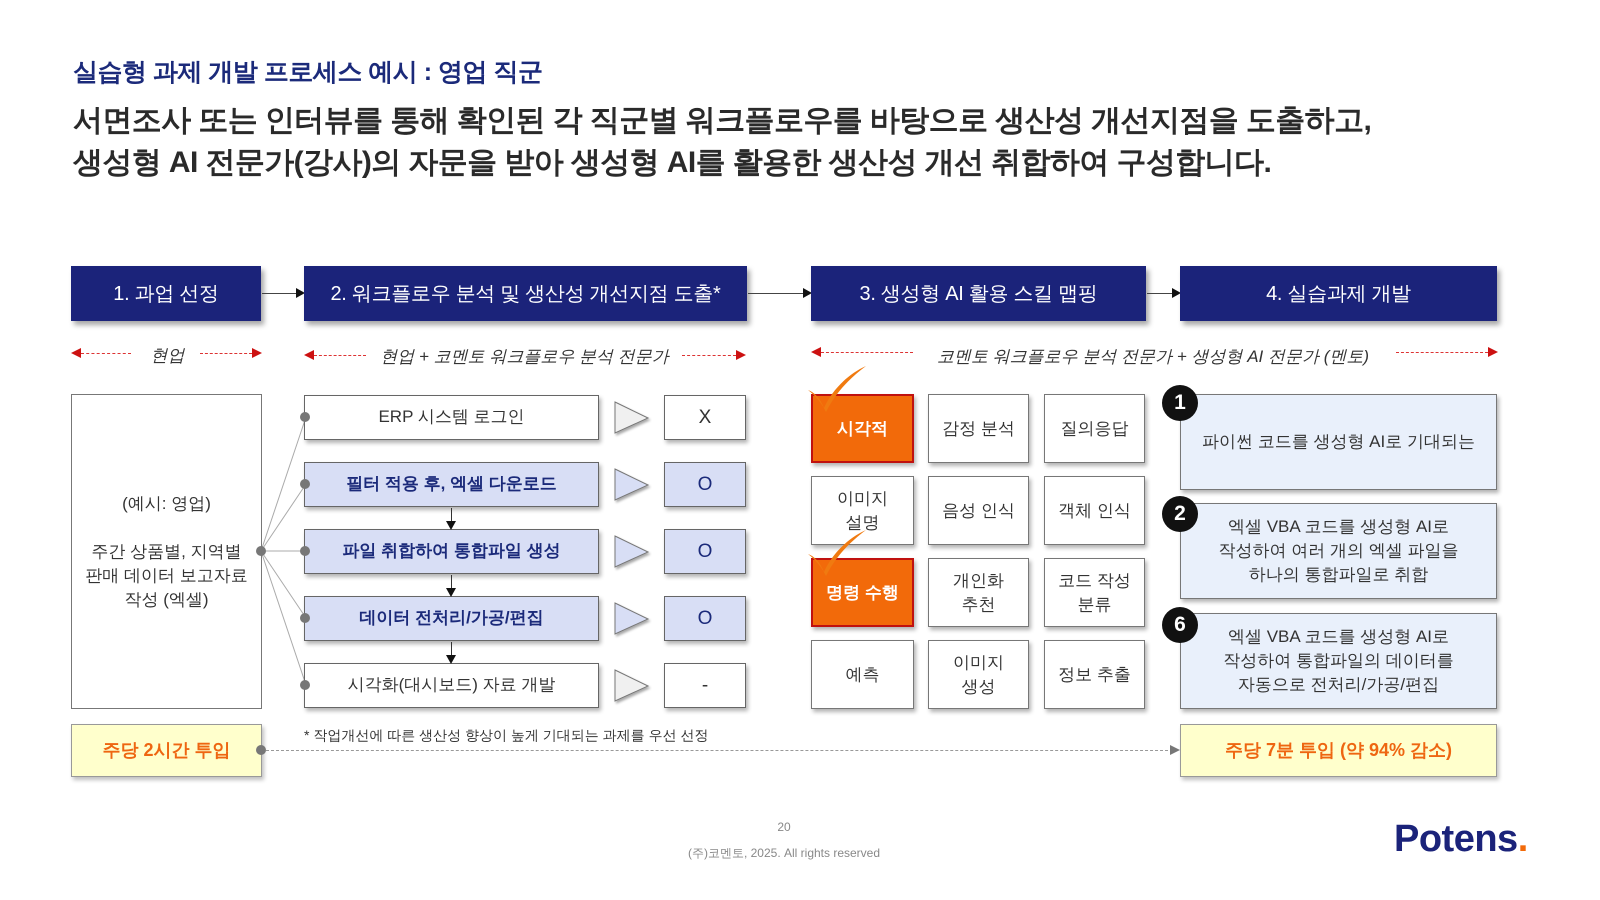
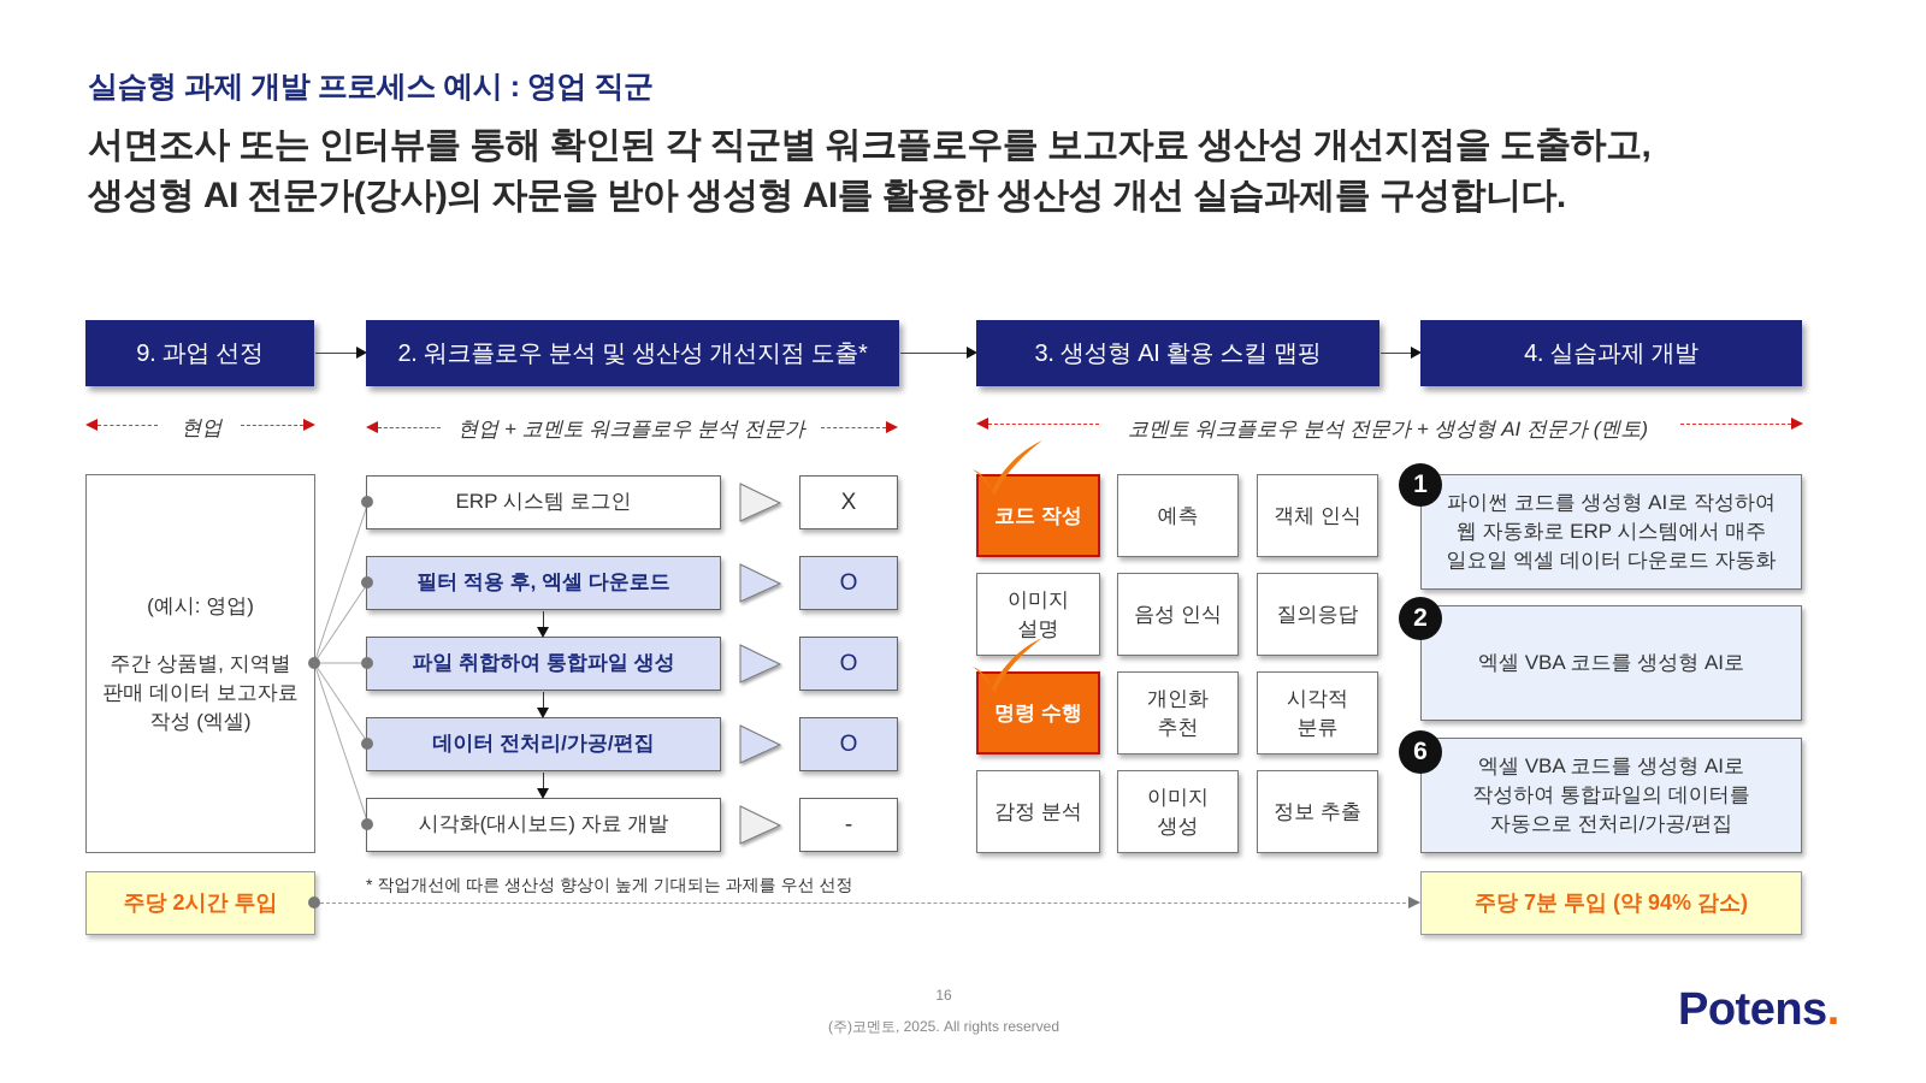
  실습형 과제 개발 프로세스 예시 : 영업 직군
- 서면조사 또는 인터뷰를 통해 확인된 각 직군별 워크플로우를 바탕으로 생산성 개선지점을 도출하고,
+ 서면조사 또는 인터뷰를 통해 확인된 각 직군별 워크플로우를 보고자료 생산성 개선지점을 도출하고,
- 생성형 AI 전문가(강사)의 자문을 받아 생성형 AI를 활용한 생산성 개선 취합하여 구성합니다.
+ 생성형 AI 전문가(강사)의 자문을 받아 생성형 AI를 활용한 생산성 개선 실습과제를 구성합니다.
- 1. 과업 선정
+ 9. 과업 선정
  2. 워크플로우 분석 및 생산성 개선지점 도출*
  3. 생성형 AI 활용 스킬 맵핑
  4. 실습과제 개발
  현업
  현업 + 코멘토 워크플로우 분석 전문가
  코멘토 워크플로우 분석 전문가 + 생성형 AI 전문가 (멘토)
  (예시: 영업)
  주간 상품별, 지역별
  판매 데이터 보고자료
  작성 (엑셀)
  ERP 시스템 로그인
  필터 적용 후, 엑셀 다운로드
  파일 취합하여 통합파일 생성
  데이터 전처리/가공/편집
  시각화(대시보드) 자료 개발
  X
  O
  O
  O
  -
- 시각적
+ 코드 작성
- 감정 분석
+ 예측
- 질의응답
+ 객체 인식
  이미지
  설명
  음성 인식
- 객체 인식
+ 질의응답
  명령 수행
  개인화
  추천
- 코드 작성
+ 시각적
  분류
- 예측
+ 감정 분석
  이미지
  생성
  정보 추출
- 파이썬 코드를 생성형 AI로 기대되는
+ 파이썬 코드를 생성형 AI로 작성하여
+ 웹 자동화로 ERP 시스템에서 매주
+ 일요일 엑셀 데이터 다운로드 자동화
  1
  엑셀 VBA 코드를 생성형 AI로
- 작성하여 여러 개의 엑셀 파일을
- 하나의 통합파일로 취합
  2
  엑셀 VBA 코드를 생성형 AI로
  작성하여 통합파일의 데이터를
  자동으로 전처리/가공/편집
  6
  주당 2시간 투입
  * 작업개선에 따른 생산성 향상이 높게 기대되는 과제를 우선 선정
  주당 7분 투입 (약 94% 감소)
- 20
+ 16
  (주)코멘토, 2025. All rights reserved
  Potens.
